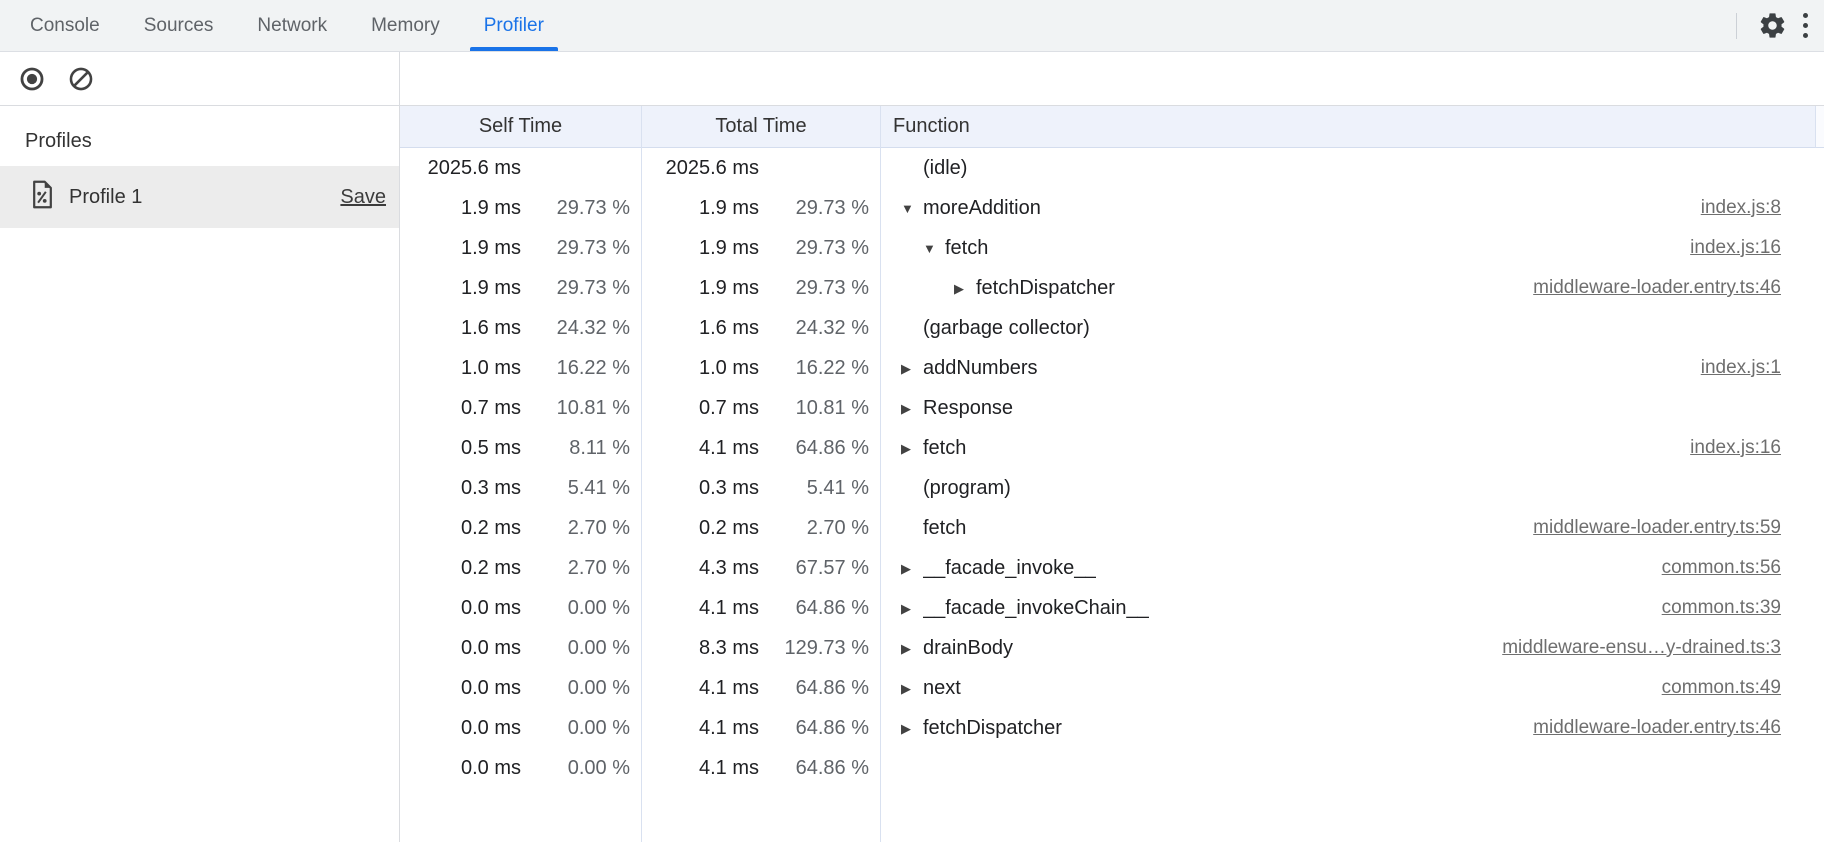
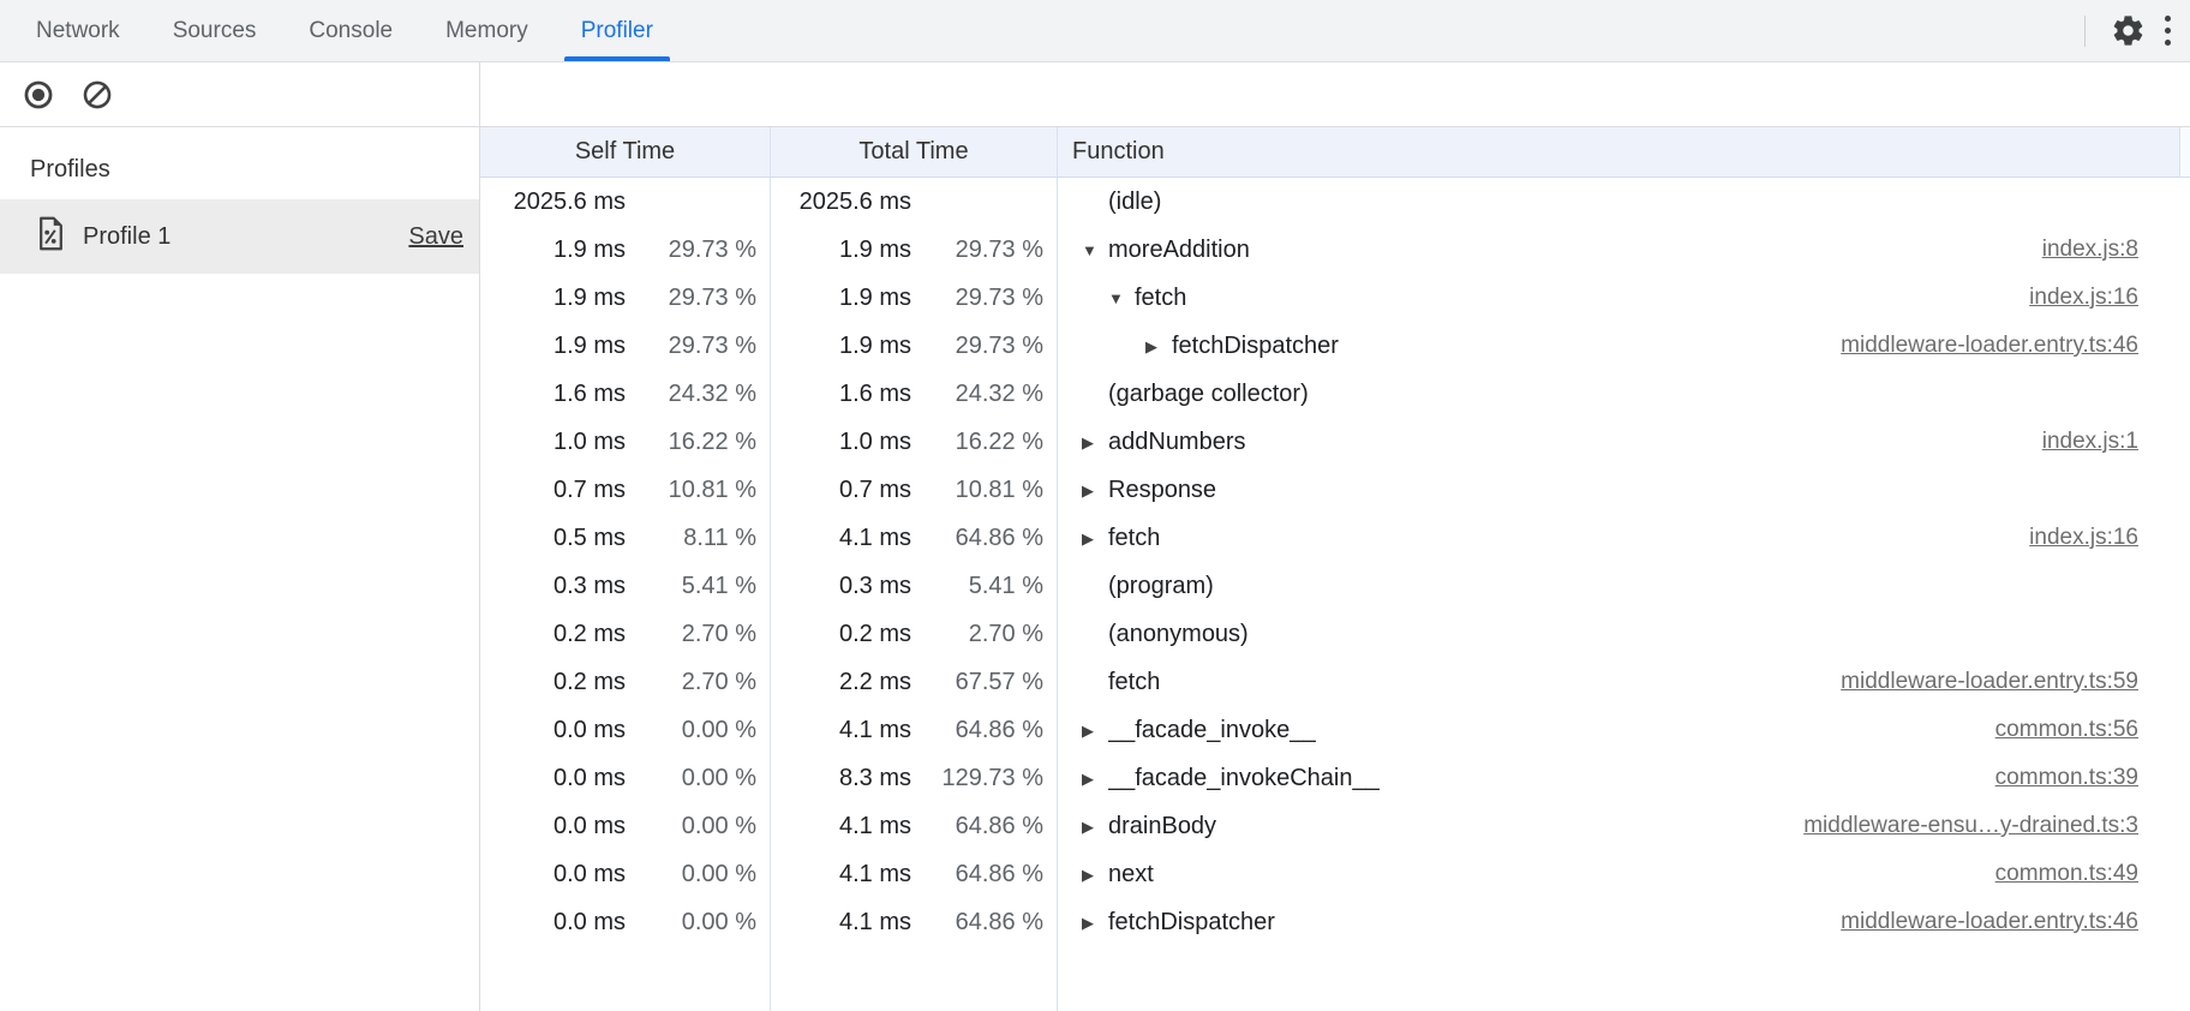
- Console
+ Network
  Sources
- Network
+ Console
  Memory
  Profiler
  Profiles
  Profile 1
  Save
  Self Time
  2025.6 ms
  1.9 ms
  29.73 %
  1.9 ms
  29.73 %
  1.9 ms
  29.73 %
  1.6 ms
  24.32 %
  1.0 ms
  16.22 %
  0.7 ms
  10.81 %
  0.5 ms
  8.11 %
  0.3 ms
  5.41 %
  0.2 ms
  2.70 %
  0.2 ms
  2.70 %
  0.0 ms
  0.00 %
  0.0 ms
  0.00 %
  0.0 ms
  0.00 %
  0.0 ms
  0.00 %
  0.0 ms
  0.00 %
  Total Time
  2025.6 ms
  1.9 ms
  29.73 %
  1.9 ms
  29.73 %
  1.9 ms
  29.73 %
  1.6 ms
  24.32 %
  1.0 ms
  16.22 %
  0.7 ms
  10.81 %
  4.1 ms
  64.86 %
  0.3 ms
  5.41 %
  0.2 ms
  2.70 %
- 4.3 ms
+ 2.2 ms
  67.57 %
  4.1 ms
  64.86 %
  8.3 ms
  129.73 %
  4.1 ms
  64.86 %
  4.1 ms
  64.86 %
  4.1 ms
  64.86 %
  Function
  (idle)
  ▼
  moreAddition
  index.js:8
  ▼
  fetch
  index.js:16
  ▶
  fetchDispatcher
  middleware-loader.entry.ts:46
  (garbage collector)
  ▶
  addNumbers
  index.js:1
  ▶
  Response
  ▶
  fetch
  index.js:16
  (program)
+ (anonymous)
  fetch
  middleware-loader.entry.ts:59
  ▶
  __facade_invoke__
  common.ts:56
  ▶
  __facade_invokeChain__
  common.ts:39
  ▶
  drainBody
  middleware-ensu…y-drained.ts:3
  ▶
  next
  common.ts:49
  ▶
  fetchDispatcher
  middleware-loader.entry.ts:46
